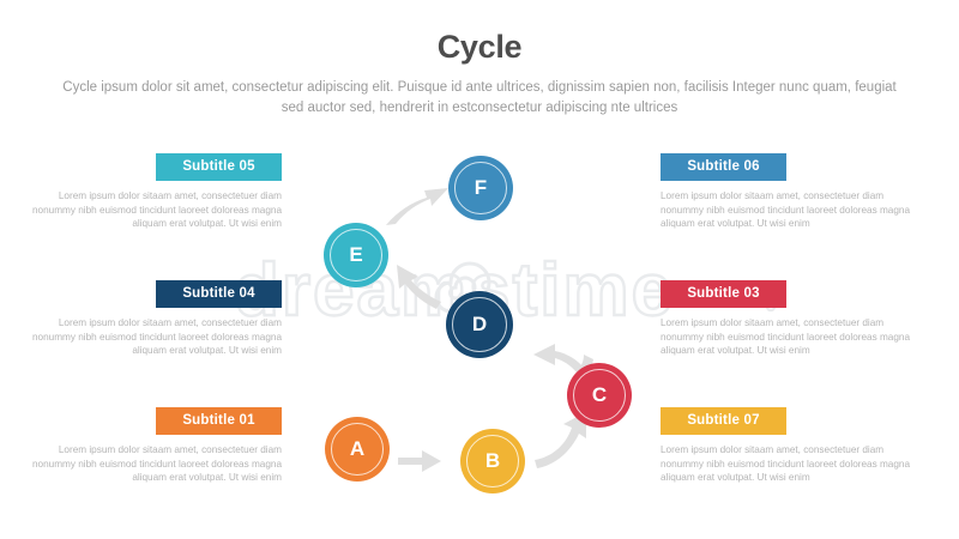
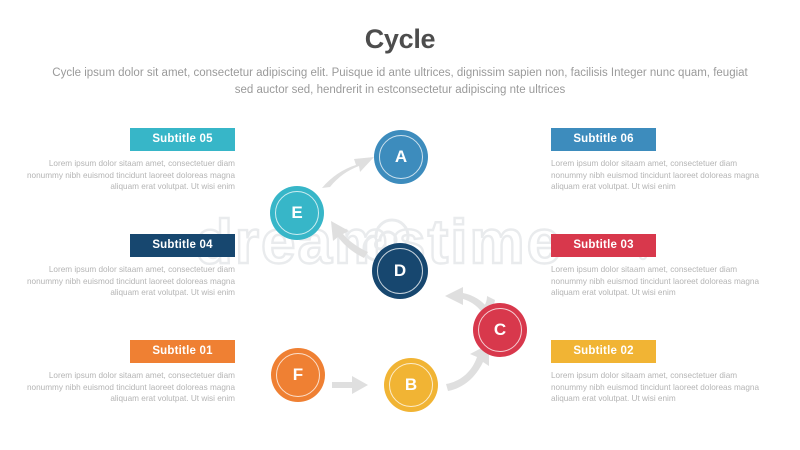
  reamstime
  Cycle
  Cycle ipsum dolor sit amet, consectetur adipiscing elit. Puisque id ante ultrices, dignissim sapien non, facilisis Integer nunc quam, feugiat sed auctor sed, hendrerit in estconsectetur adipiscing nte ultrices
  Subtitle 05
  Lorem ipsum dolor sitaam amet, consectetuer diam nonummy nibh euismod tincidunt laoreet doloreas magna aliquam erat volutpat. Ut wisi enim
  Subtitle 04
  Lorem ipsum dolor sitaam amet, consectetuer diam nonummy nibh euismod tincidunt laoreet doloreas magna aliquam erat volutpat. Ut wisi enim
  Subtitle 01
  Lorem ipsum dolor sitaam amet, consectetuer diam nonummy nibh euismod tincidunt laoreet doloreas magna aliquam erat volutpat. Ut wisi enim
  Subtitle 06
  Lorem ipsum dolor sitaam amet, consectetuer diam nonummy nibh euismod tincidunt laoreet doloreas magna aliquam erat volutpat. Ut wisi enim
  Subtitle 03
  Lorem ipsum dolor sitaam amet, consectetuer diam nonummy nibh euismod tincidunt laoreet doloreas magna aliquam erat volutpat. Ut wisi enim
- Subtitle 07
+ Subtitle 02
  Lorem ipsum dolor sitaam amet, consectetuer diam nonummy nibh euismod tincidunt laoreet doloreas magna aliquam erat volutpat. Ut wisi enim
- A
+ F
  B
  C
  D
  E
- F
+ A
